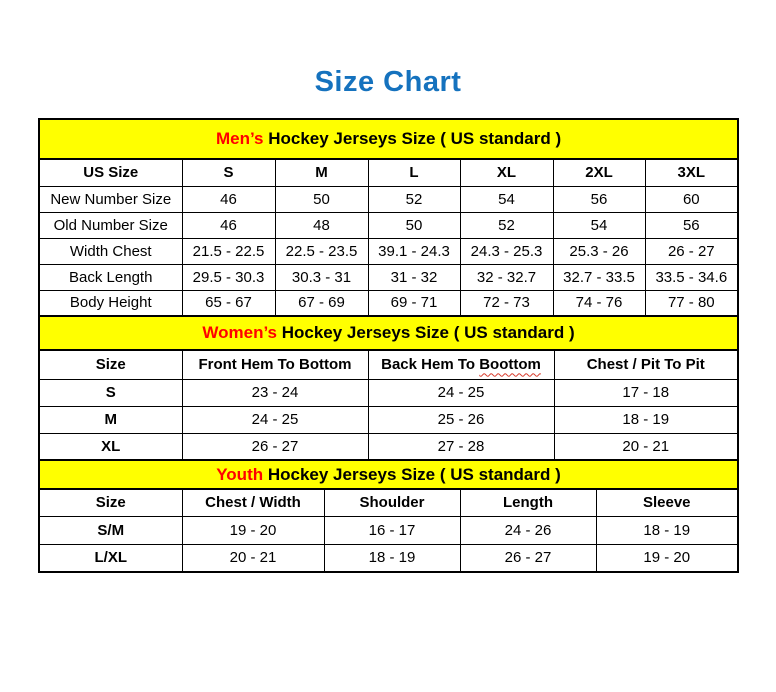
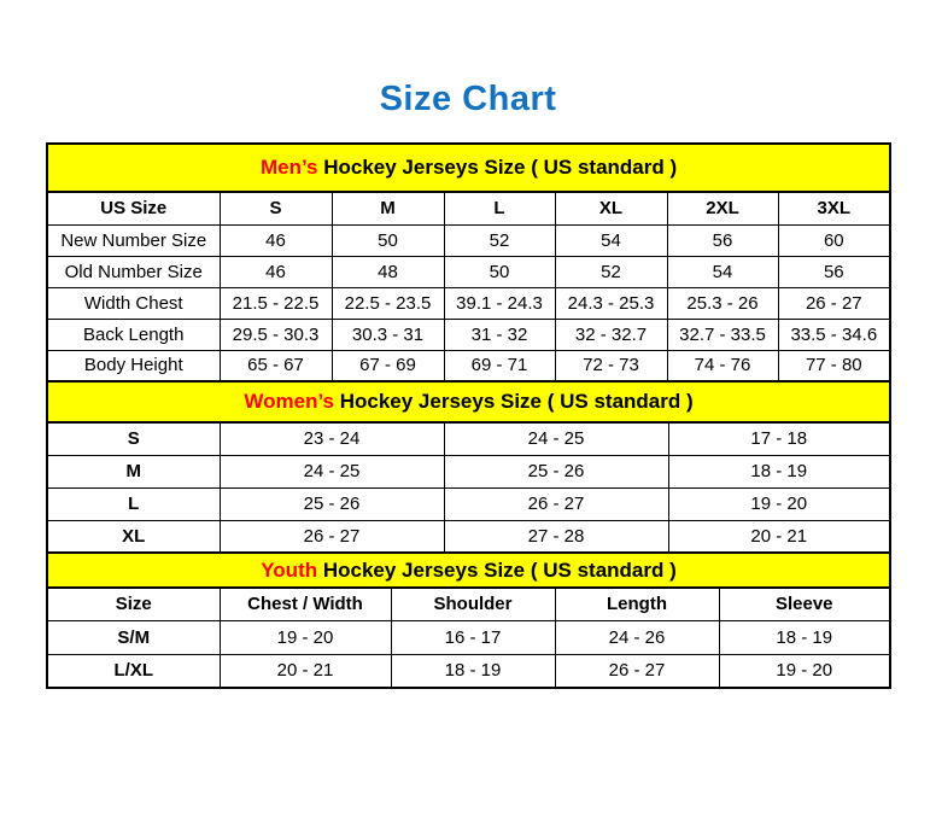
  Size Chart
  Men’s Hockey Jerseys Size ( US standard )
  US Size	S	M	L	XL	2XL	3XL
  New Number Size	46	50	52	54	56	60
  Old Number Size	46	48	50	52	54	56
  Width Chest	21.5 - 22.5	22.5 - 23.5	39.1 - 24.3	24.3 - 25.3	25.3 - 26	26 - 27
  Back Length	29.5 - 30.3	30.3 - 31	31 - 32	32 - 32.7	32.7 - 33.5	33.5 - 34.6
  Body Height	65 - 67	67 - 69	69 - 71	72 - 73	74 - 76	77 - 80
  Women’s Hockey Jerseys Size ( US standard )
- Size	Front Hem To Bottom	Back Hem To Boottom	Chest / Pit To Pit
  S	23 - 24	24 - 25	17 - 18
  M	24 - 25	25 - 26	18 - 19
+ L	25 - 26	26 - 27	19 - 20
  XL	26 - 27	27 - 28	20 - 21
  Youth Hockey Jerseys Size ( US standard )
  Size	Chest / Width	Shoulder	Length	Sleeve
  S/M	19 - 20	16 - 17	24 - 26	18 - 19
  L/XL	20 - 21	18 - 19	26 - 27	19 - 20
